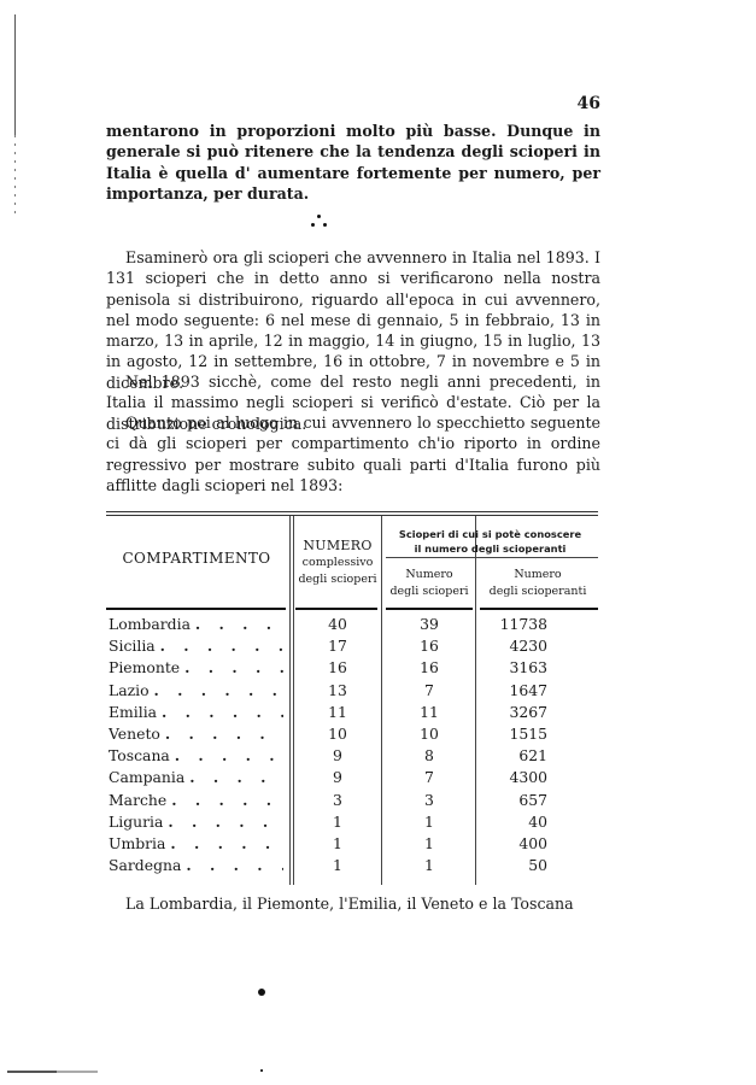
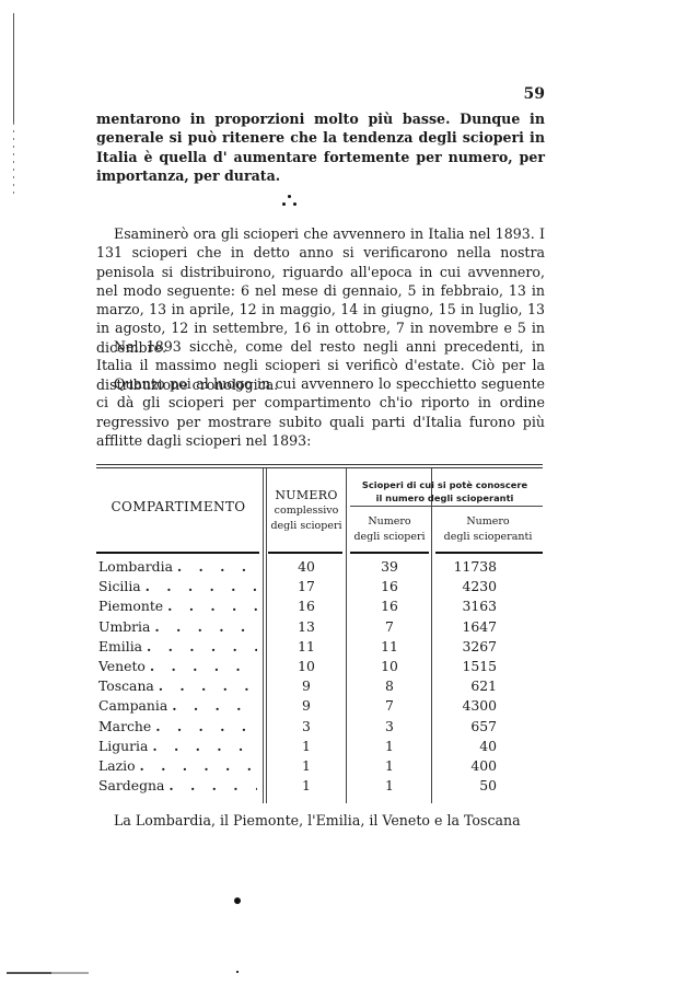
- 46
+ 59
  mentarono in proporzioni molto più basse. Dunque in generale si può ritenere che la tendenza degli scioperi in Italia è quella d' aumentare fortemente per numero, per importanza, per durata.
  Esaminerò ora gli scioperi che avvennero in Italia nel 1893. I 131 scioperi che in detto anno si verificarono nella nostra penisola si distribuirono, riguardo all'epoca in cui avvennero, nel modo seguente: 6 nel mese di gennaio, 5 in febbraio, 13 in marzo, 13 in aprile, 12 in maggio, 14 in giugno, 15 in luglio, 13 in agosto, 12 in settembre, 16 in ottobre, 7 in novembre e 5 in dicembre.
  Nel 1893 sicchè, come del resto negli anni precedenti, in Italia il massimo negli scioperi si verificò d'estate. Ciò per la distribuzione cronologica.
  Quanto poi al luogo in cui avvennero lo specchietto seguente ci dà gli scioperi per compartimento ch'io riporto in ordine regressivo per mostrare subito quali parti d'Italia furono più afflitte dagli scioperi nel 1893:
  COMPARTIMENTO
  NUMERO
  complessivo
  degli scioperi
  Scioperi di cui si potè conoscere
  il numero degli scioperanti
  Numero
  degli scioperi
  Numero
  degli scioperanti
  Lombardia . . . .
  40
  39
  11738
  Sicilia . . . . .
  17
  16
  4230
  Piemonte . . . .
  16
  16
  3163
- Lazio . . . . . .
+ Umbria . . . . .
  13
  7
  1647
  Emilia . . . . .
  11
  11
  3267
  Veneto . . . . .
  10
  10
  1515
  Toscana . . . . .
  9
  8
  621
  Campania . . . .
  9
  7
  4300
  Marche . . . . .
  3
  3
  657
  Liguria . . . . .
  1
  1
  40
- Umbria . . . . .
+ Lazio . . . . . .
  1
  1
  400
  Sardegna . . . .
  1
  1
  50
  La Lombardia, il Piemonte, l'Emilia, il Veneto e la Toscana
